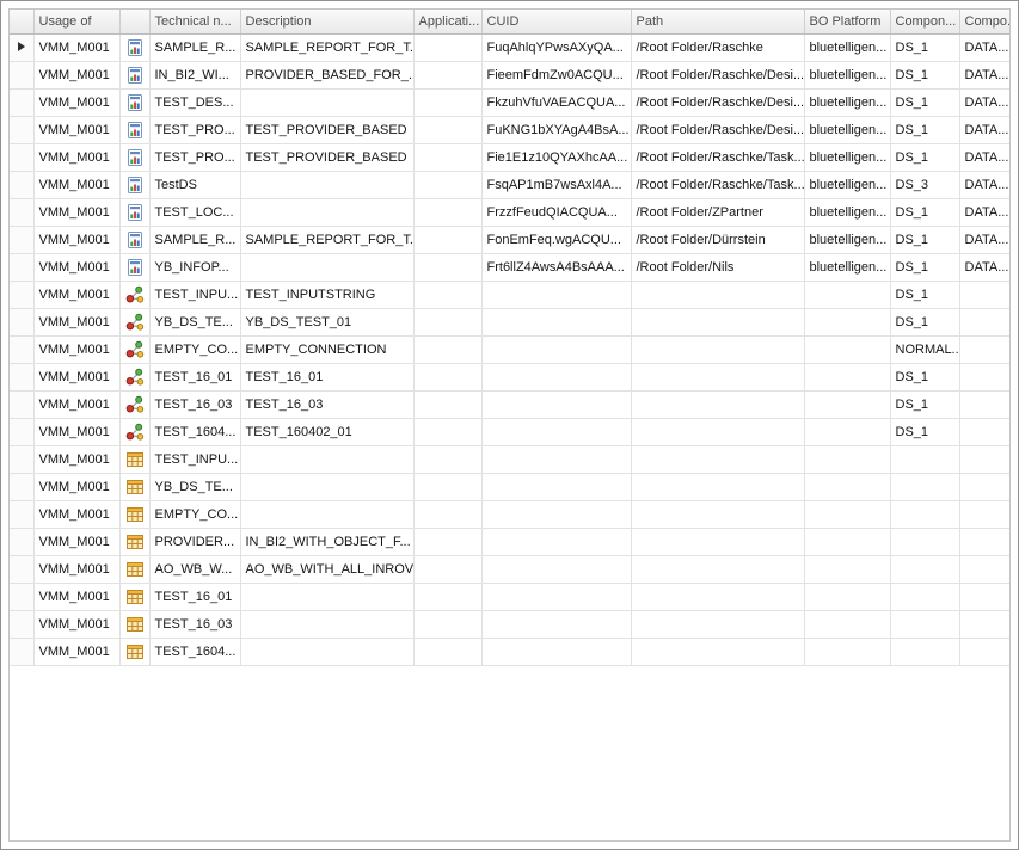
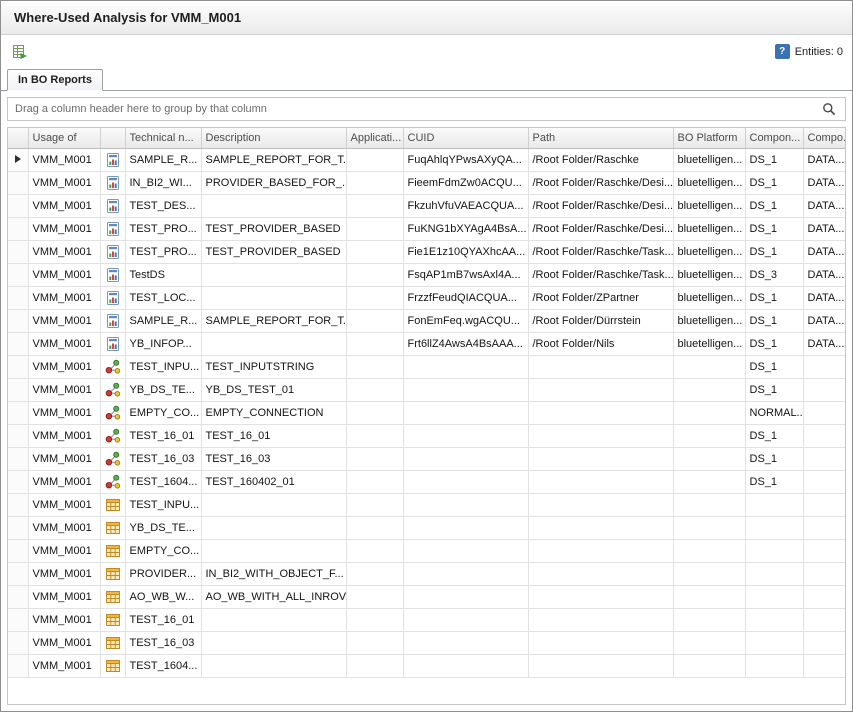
+ Where-Used Analysis for VMM_M001
+ ?
+ Entities: 0
+ In BO Reports
+ Drag a column header here to group by that column
  	Usage of		Technical n...	Description	Applicati...	CUID	Path	BO Platform	Compon...	Compo.
  	VMM_M001		SAMPLE_R...	SAMPLE_REPORT_FOR_T.		FuqAhlqYPwsAXyQA...	/Root Folder/Raschke	bluetelligen...	DS_1	DATA...
  	VMM_M001		IN_BI2_WI...	PROVIDER_BASED_FOR_.		FieemFdmZw0ACQU...	/Root Folder/Raschke/Desi...	bluetelligen...	DS_1	DATA...
  	VMM_M001		TEST_DES...			FkzuhVfuVAEACQUA...	/Root Folder/Raschke/Desi...	bluetelligen...	DS_1	DATA...
  	VMM_M001		TEST_PRO...	TEST_PROVIDER_BASED		FuKNG1bXYAgA4BsA...	/Root Folder/Raschke/Desi...	bluetelligen...	DS_1	DATA...
  	VMM_M001		TEST_PRO...	TEST_PROVIDER_BASED		Fie1E1z10QYAXhcAA...	/Root Folder/Raschke/Task...	bluetelligen...	DS_1	DATA...
  	VMM_M001		TestDS			FsqAP1mB7wsAxl4A...	/Root Folder/Raschke/Task...	bluetelligen...	DS_3	DATA...
  	VMM_M001		TEST_LOC...			FrzzfFeudQIACQUA...	/Root Folder/ZPartner	bluetelligen...	DS_1	DATA...
  	VMM_M001		SAMPLE_R...	SAMPLE_REPORT_FOR_T.		FonEmFeq.wgACQU...	/Root Folder/Dürrstein	bluetelligen...	DS_1	DATA...
  	VMM_M001		YB_INFOP...			Frt6llZ4AwsA4BsAAA...	/Root Folder/Nils	bluetelligen...	DS_1	DATA...
  	VMM_M001		TEST_INPU...	TEST_INPUTSTRING					DS_1
  	VMM_M001		YB_DS_TE...	YB_DS_TEST_01					DS_1
  	VMM_M001		EMPTY_CO...	EMPTY_CONNECTION					NORMAL..
  	VMM_M001		TEST_16_01	TEST_16_01					DS_1
  	VMM_M001		TEST_16_03	TEST_16_03					DS_1
  	VMM_M001		TEST_1604...	TEST_160402_01					DS_1
  	VMM_M001		TEST_INPU...
  	VMM_M001		YB_DS_TE...
  	VMM_M001		EMPTY_CO...
  	VMM_M001		PROVIDER...	IN_BI2_WITH_OBJECT_F...
  	VMM_M001		AO_WB_W...	AO_WB_WITH_ALL_INROV
  	VMM_M001		TEST_16_01
  	VMM_M001		TEST_16_03
  	VMM_M001		TEST_1604...
